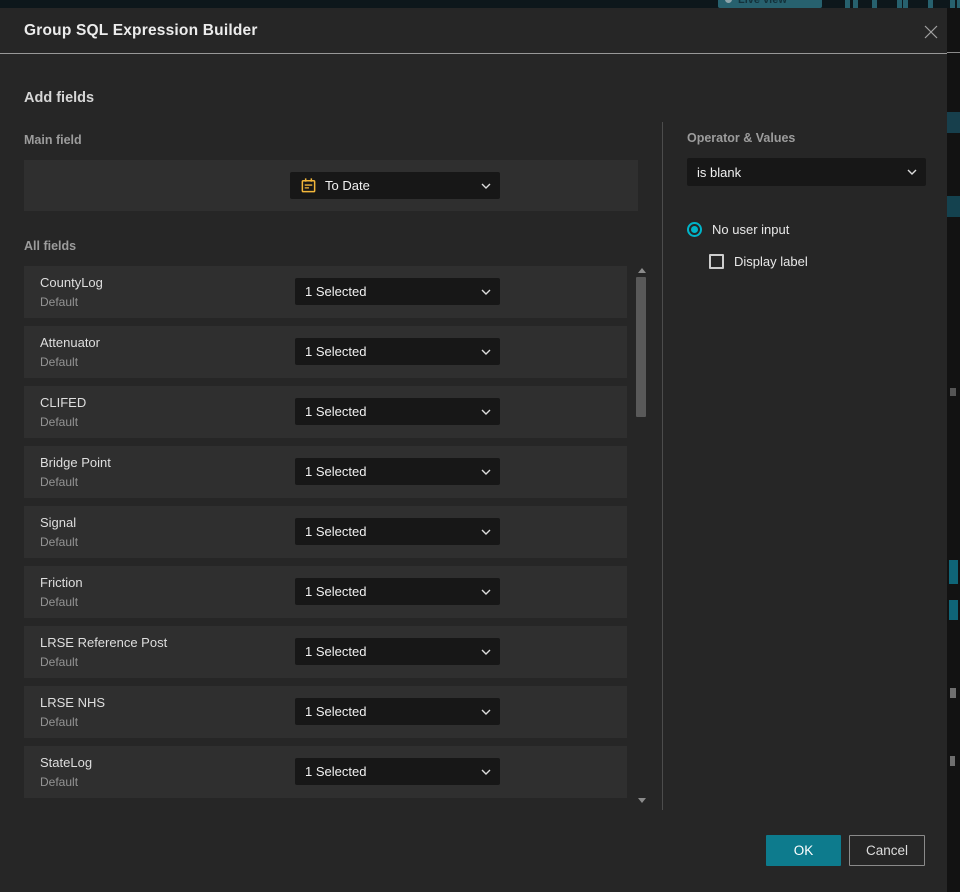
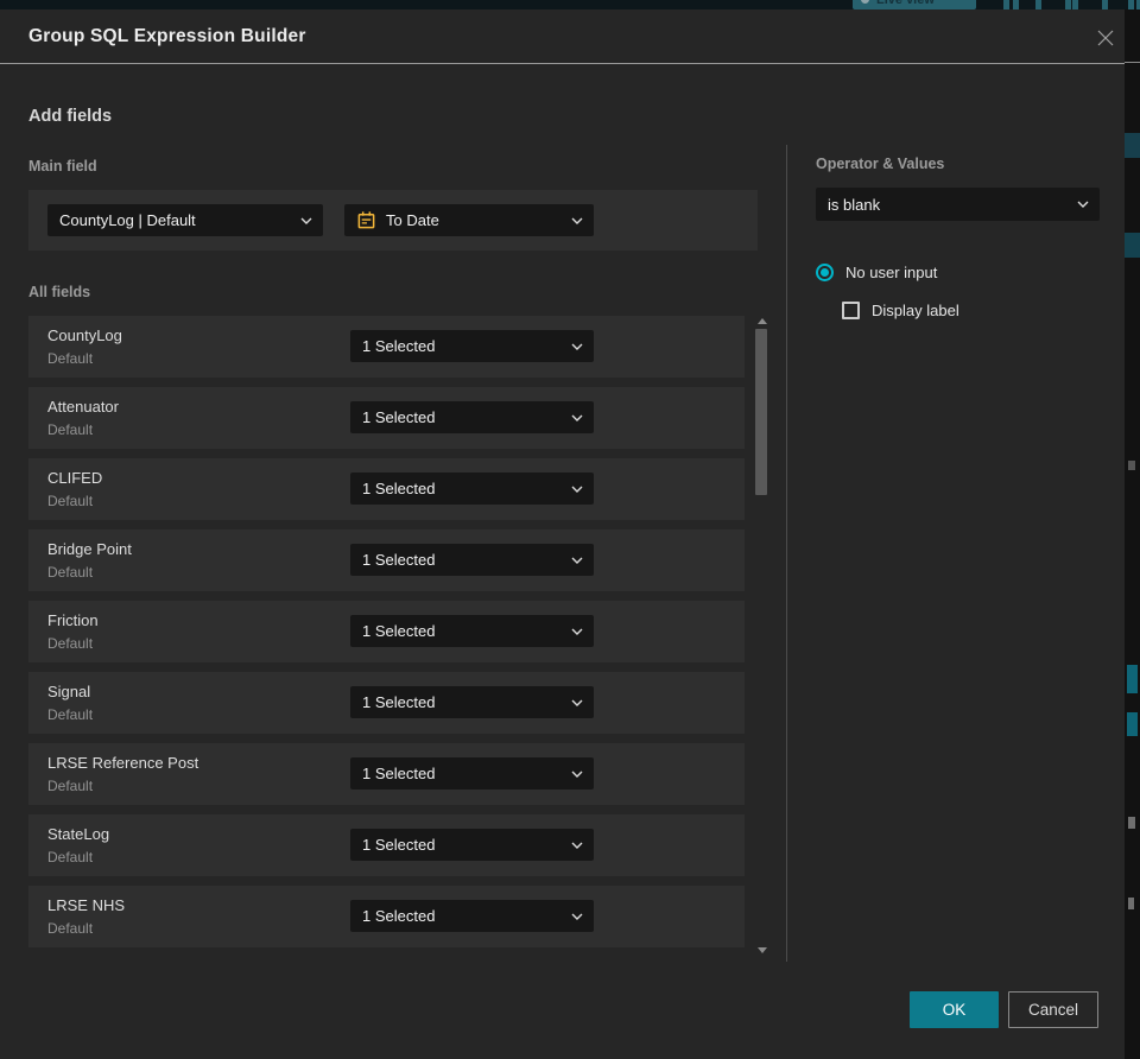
  Group SQL Expression Builder
  Add fields
  Main field
+ CountyLog | Default
  To Date
  All fields
  CountyLog
  Default
  1 Selected
  Attenuator
  Default
  1 Selected
  CLIFED
  Default
  1 Selected
  Bridge Point
  Default
  1 Selected
- Signal
+ Friction
  Default
  1 Selected
- Friction
+ Signal
  Default
  1 Selected
  LRSE Reference Post
  Default
  1 Selected
- LRSE NHS
+ StateLog
  Default
  1 Selected
- StateLog
+ LRSE NHS
  Default
  1 Selected
  Operator & Values
  is blank
  No user input
  Display label
  OK
  Cancel
